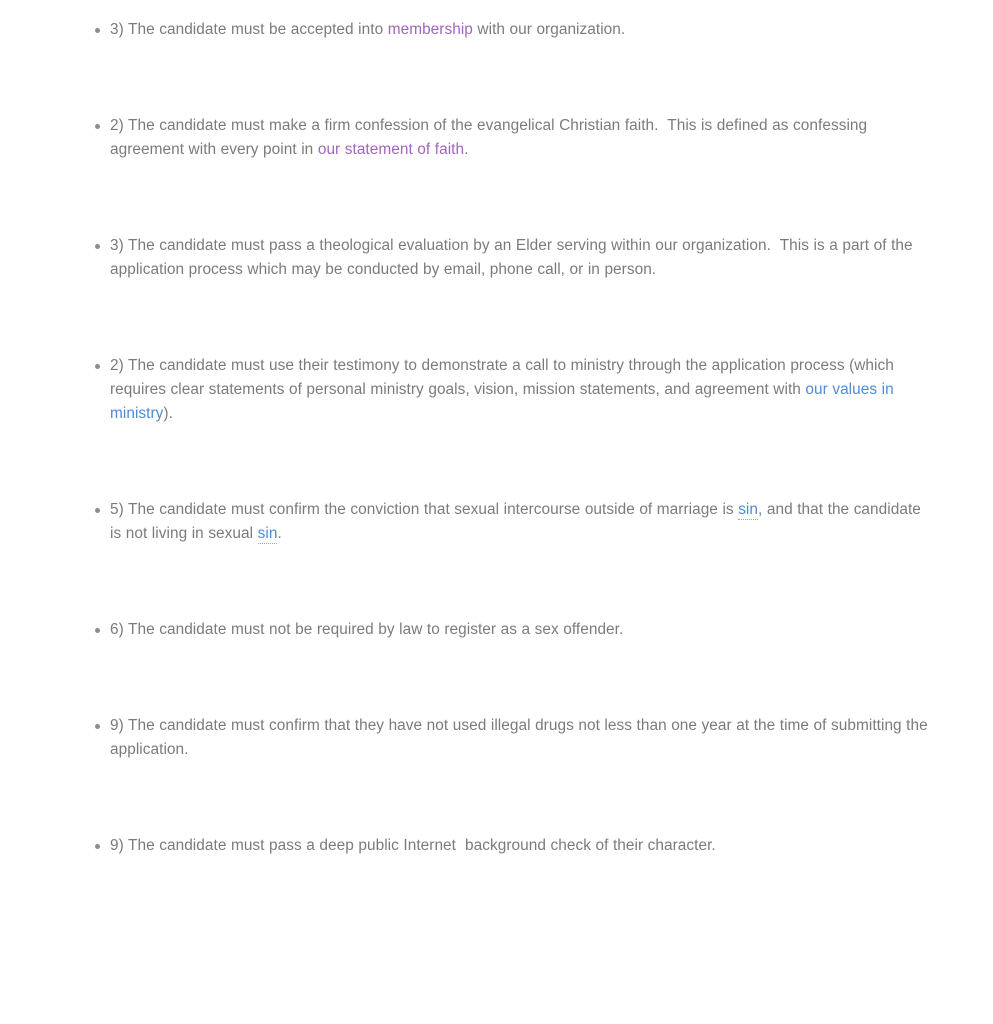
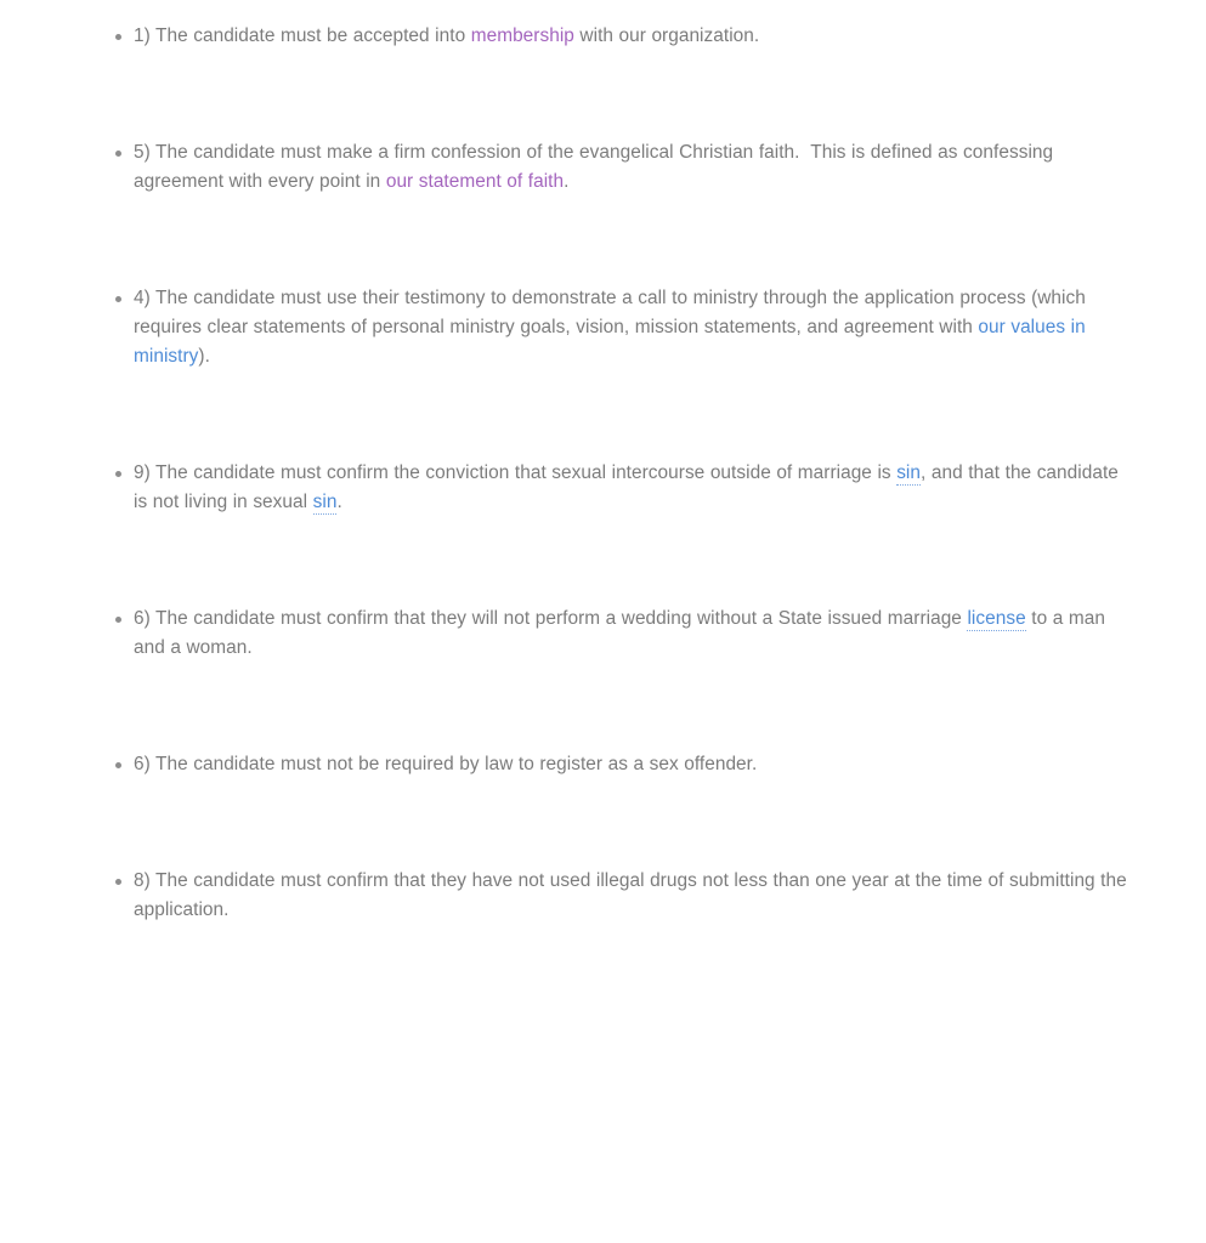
- 3) The candidate must be accepted into membership with our organization.
+ 1) The candidate must be accepted into membership with our organization.
- 2) The candidate must make a firm confession of the evangelical Christian faith. This is defined as confessing agreement with every point in our statement of faith.
+ 5) The candidate must make a firm confession of the evangelical Christian faith. This is defined as confessing agreement with every point in our statement of faith.
- 3) The candidate must pass a theological evaluation by an Elder serving within our organization. This is a part of the application process which may be conducted by email, phone call, or in person.
- 2) The candidate must use their testimony to demonstrate a call to ministry through the application process (which requires clear statements of personal ministry goals, vision, mission statements, and agreement with our values in ministry).
+ 4) The candidate must use their testimony to demonstrate a call to ministry through the application process (which requires clear statements of personal ministry goals, vision, mission statements, and agreement with our values in ministry).
- 5) The candidate must confirm the conviction that sexual intercourse outside of marriage is sin, and that the candidate is not living in sexual sin.
+ 9) The candidate must confirm the conviction that sexual intercourse outside of marriage is sin, and that the candidate is not living in sexual sin.
+ 6) The candidate must confirm that they will not perform a wedding without a State issued marriage license to a man and a woman.
  6) The candidate must not be required by law to register as a sex offender.
- 9) The candidate must confirm that they have not used illegal drugs not less than one year at the time of submitting the application.
+ 8) The candidate must confirm that they have not used illegal drugs not less than one year at the time of submitting the application.
- 9) The candidate must pass a deep public Internet background check of their character.
